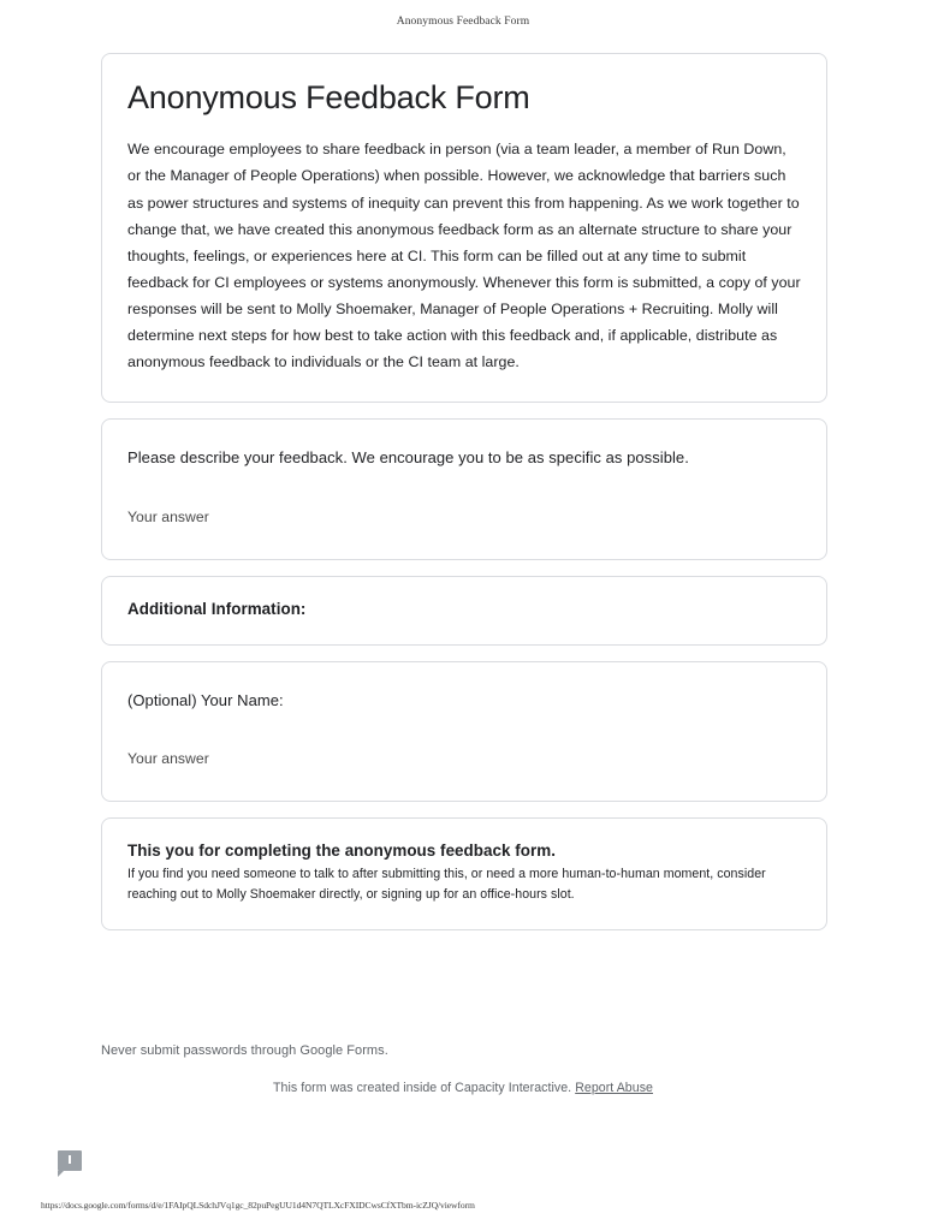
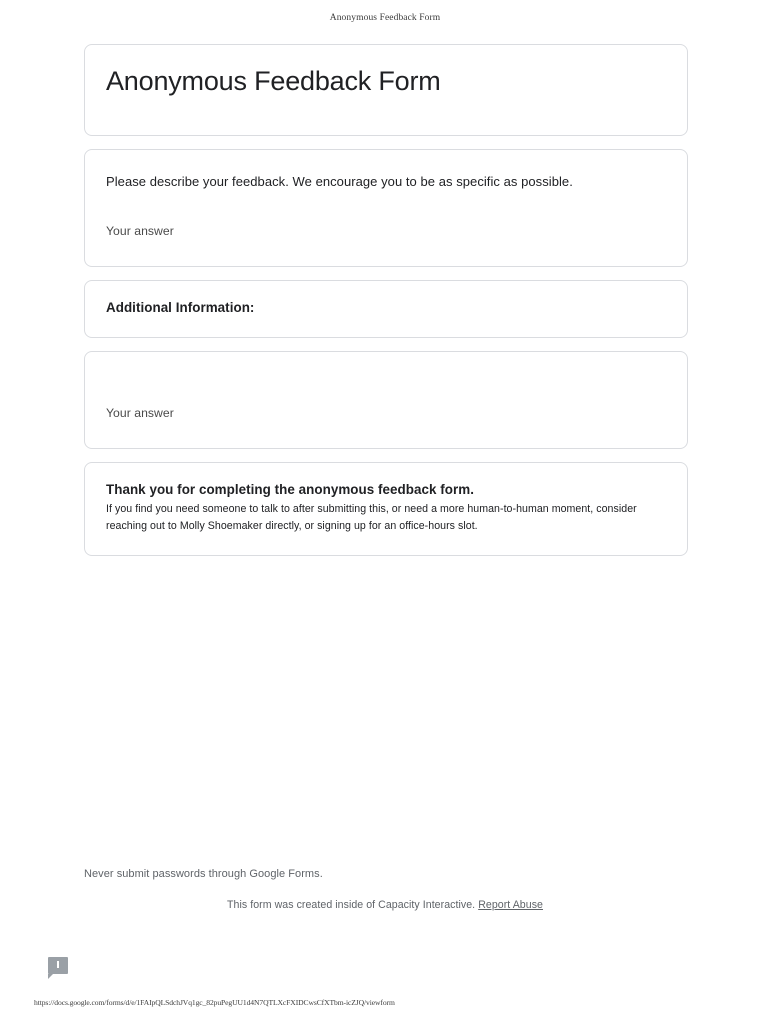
  Anonymous Feedback Form
  Anonymous Feedback Form
- We encourage employees to share feedback in person (via a team leader, a member of Run Down, or the Manager of People Operations) when possible. However, we acknowledge that barriers such as power structures and systems of inequity can prevent this from happening. As we work together to change that, we have created this anonymous feedback form as an alternate structure to share your thoughts, feelings, or experiences here at CI. This form can be filled out at any time to submit feedback for CI employees or systems anonymously. Whenever this form is submitted, a copy of your responses will be sent to Molly Shoemaker, Manager of People Operations + Recruiting. Molly will determine next steps for how best to take action with this feedback and, if applicable, distribute as anonymous feedback to individuals or the CI team at large.
  Please describe your feedback. We encourage you to be as specific as possible.
  Your answer
  Additional Information:
- (Optional) Your Name:
  Your answer
- This you for completing the anonymous feedback form.
+ Thank you for completing the anonymous feedback form.
  If you find you need someone to talk to after submitting this, or need a more human-to-human moment, consider reaching out to Molly Shoemaker directly, or signing up for an office-hours slot.
  Never submit passwords through Google Forms.
  This form was created inside of Capacity Interactive. Report Abuse
  https://docs.google.com/forms/d/e/1FAIpQLSdchJVq1gc_82puPegUU1d4N7QTLXcFXIDCwsCfXTbm-icZJQ/viewform
